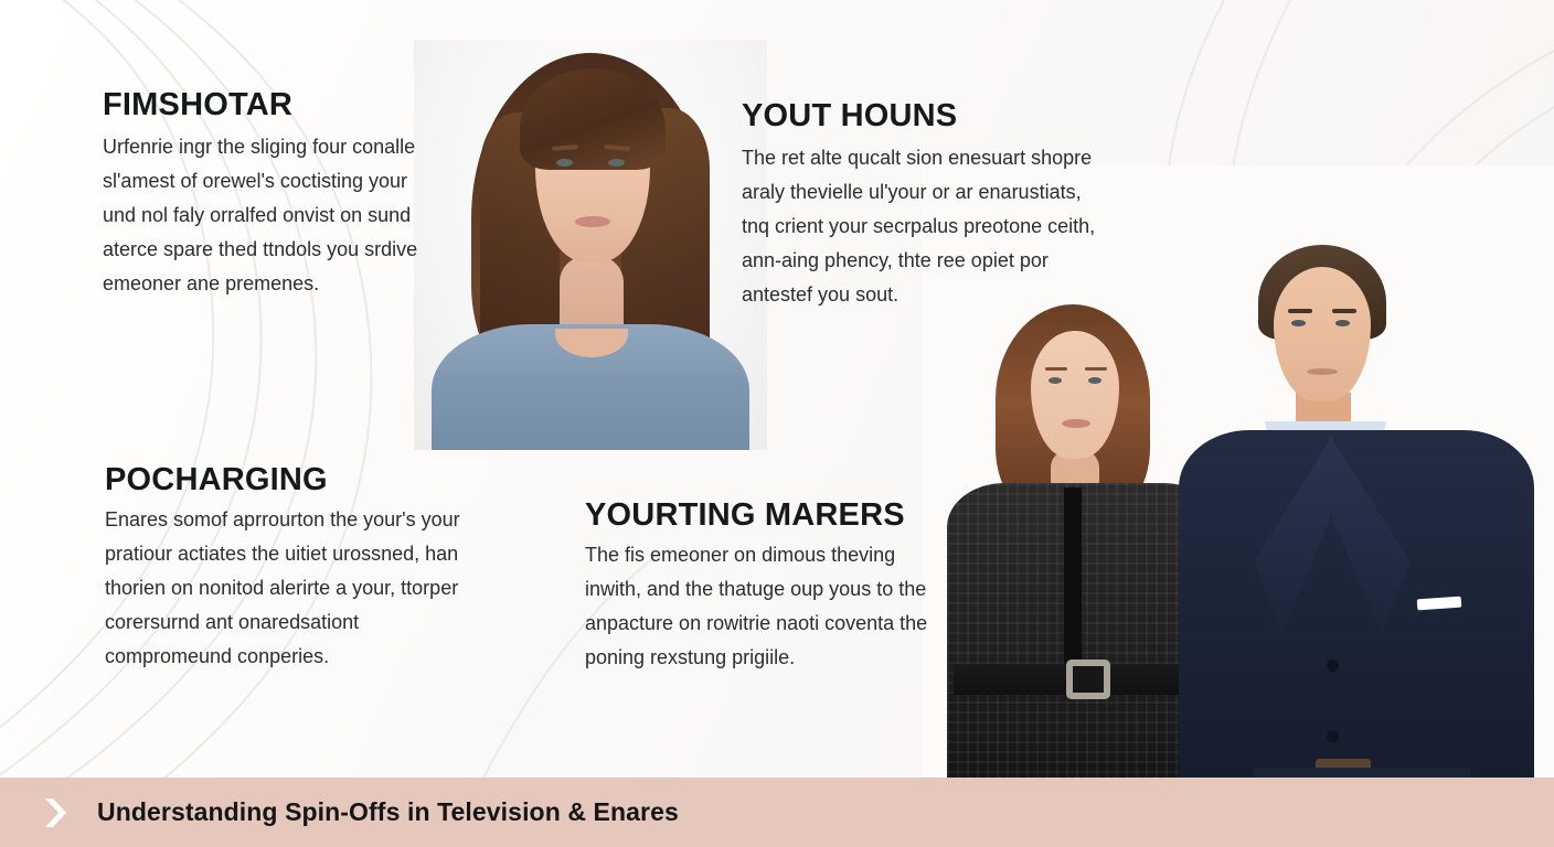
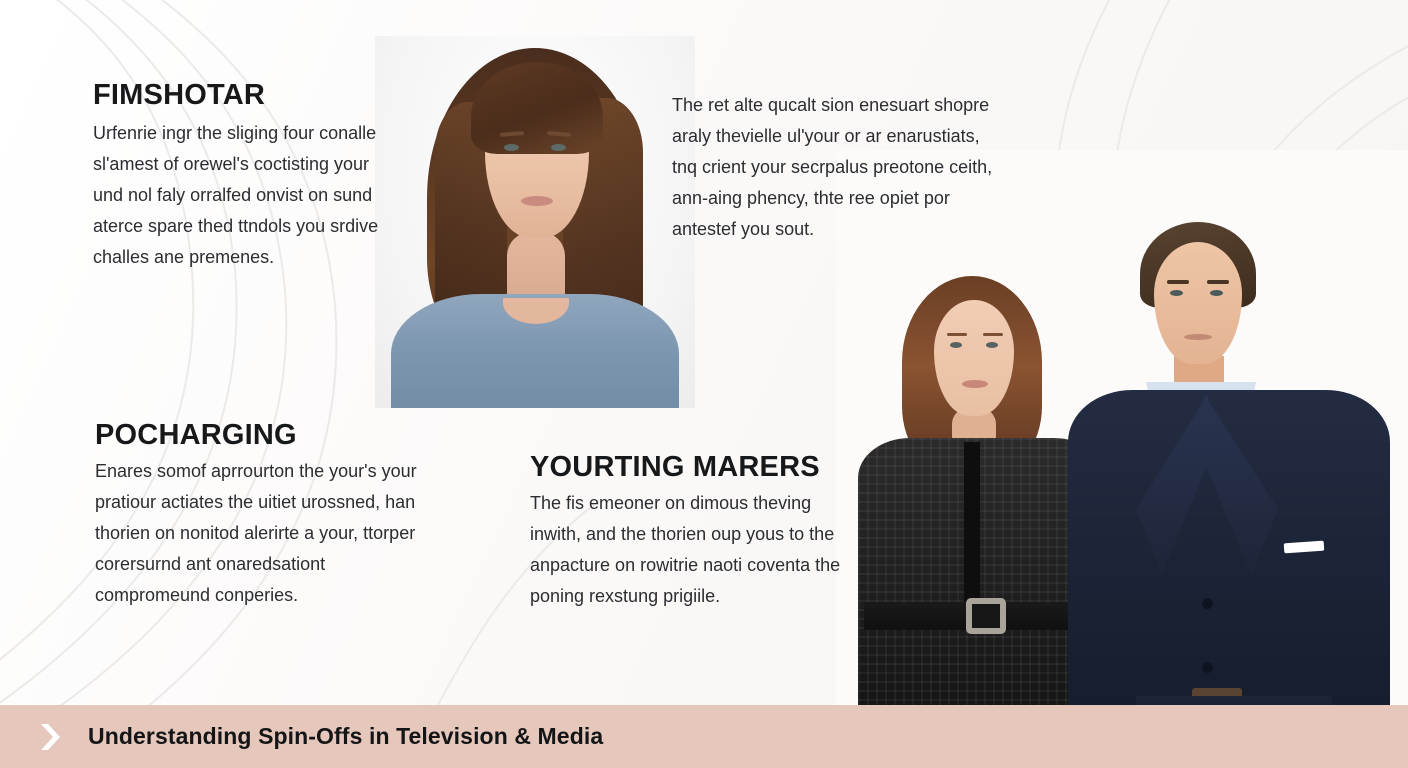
  FIMSHOTAR
- Urfenrie ingr the sliging four conalle sl'amest of orewel's coctisting your und nol faly orralfed onvist on sund aterce spare thed ttndols you srdive emeoner ane premenes.
+ Urfenrie ingr the sliging four conalle sl'amest of orewel's coctisting your und nol faly orralfed onvist on sund aterce spare thed ttndols you srdive challes ane premenes.
- YOUT HOUNS
  The ret alte qucalt sion enesuart shopre araly thevielle ul'your or ar enarustiats, tnq crient your secrpalus preotone ceith, ann-aing phency, thte ree opiet por antestef you sout.
  POCHARGING
  Enares somof aprrourton the your's your pratiour actiates the uitiet urossned, han thorien on nonitod alerirte a your, ttorper corersurnd ant onaredsationt compromeund conperies.
  YOURTING MARERS
- The fis emeoner on dimous theving inwith, and the thatuge oup yous to the anpacture on rowitrie naoti coventa the poning rexstung prigiile.
+ The fis emeoner on dimous theving inwith, and the thorien oup yous to the anpacture on rowitrie naoti coventa the poning rexstung prigiile.
- Understanding Spin-Offs in Television & Enares
+ Understanding Spin-Offs in Television & Media
